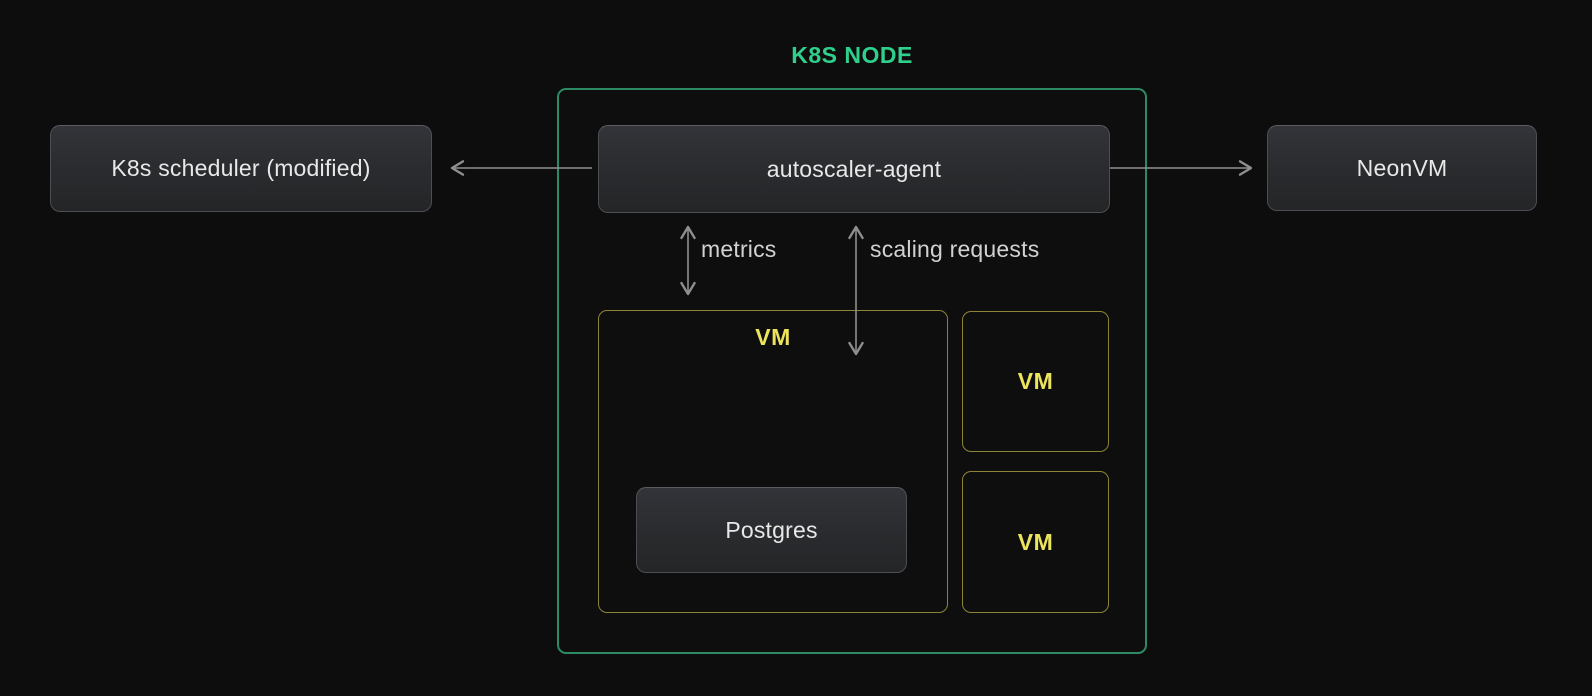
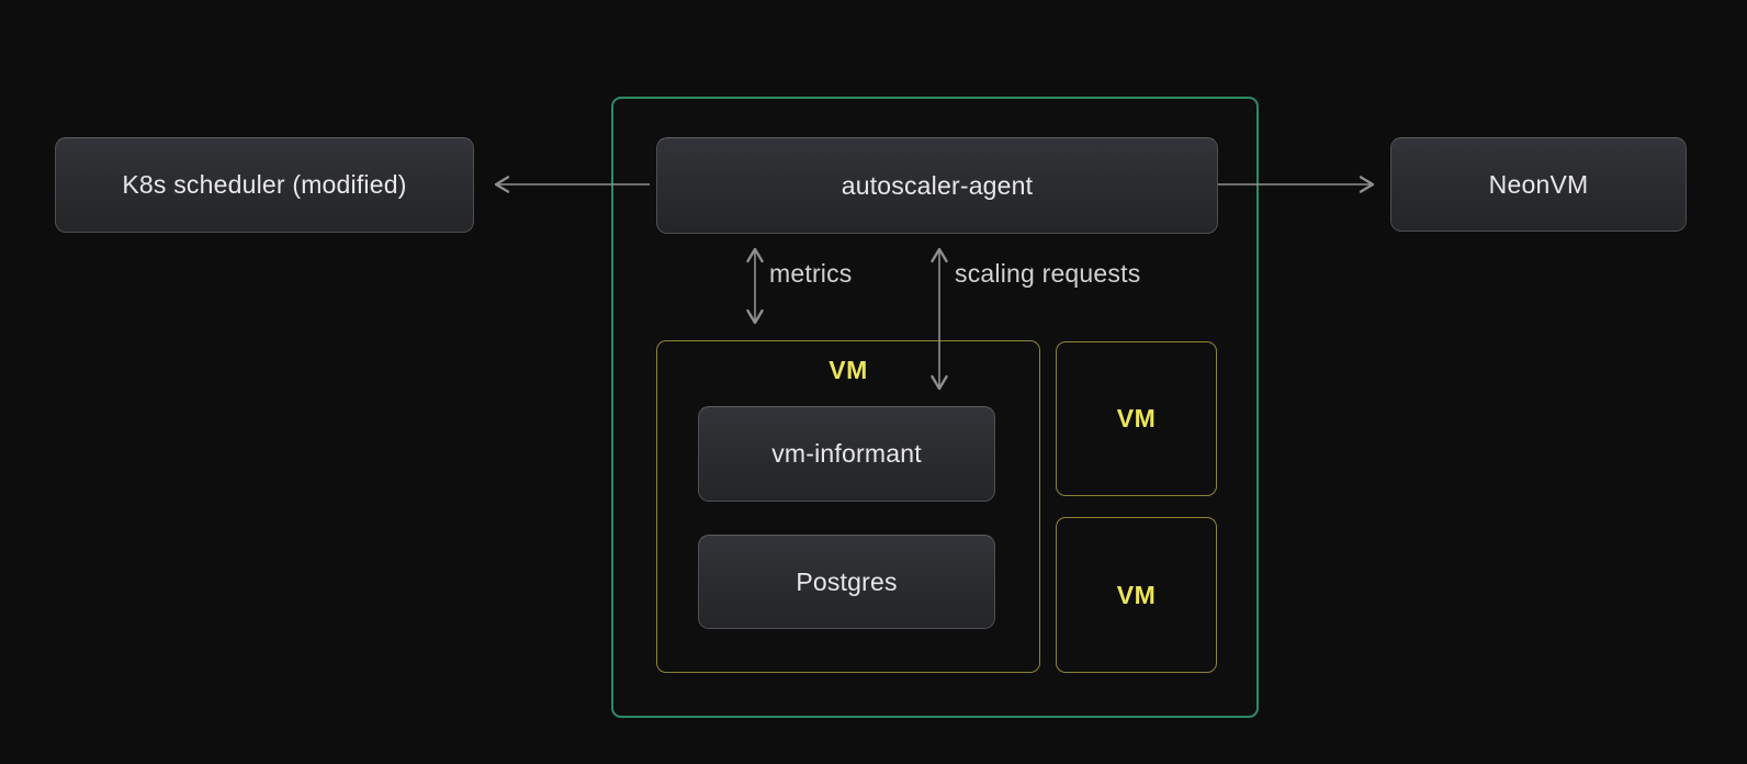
- K8S NODE
  K8s scheduler (modified)
  NeonVM
  autoscaler-agent
  metrics
  scaling requests
  VM
+ vm-informant
  Postgres
  VM
  VM
